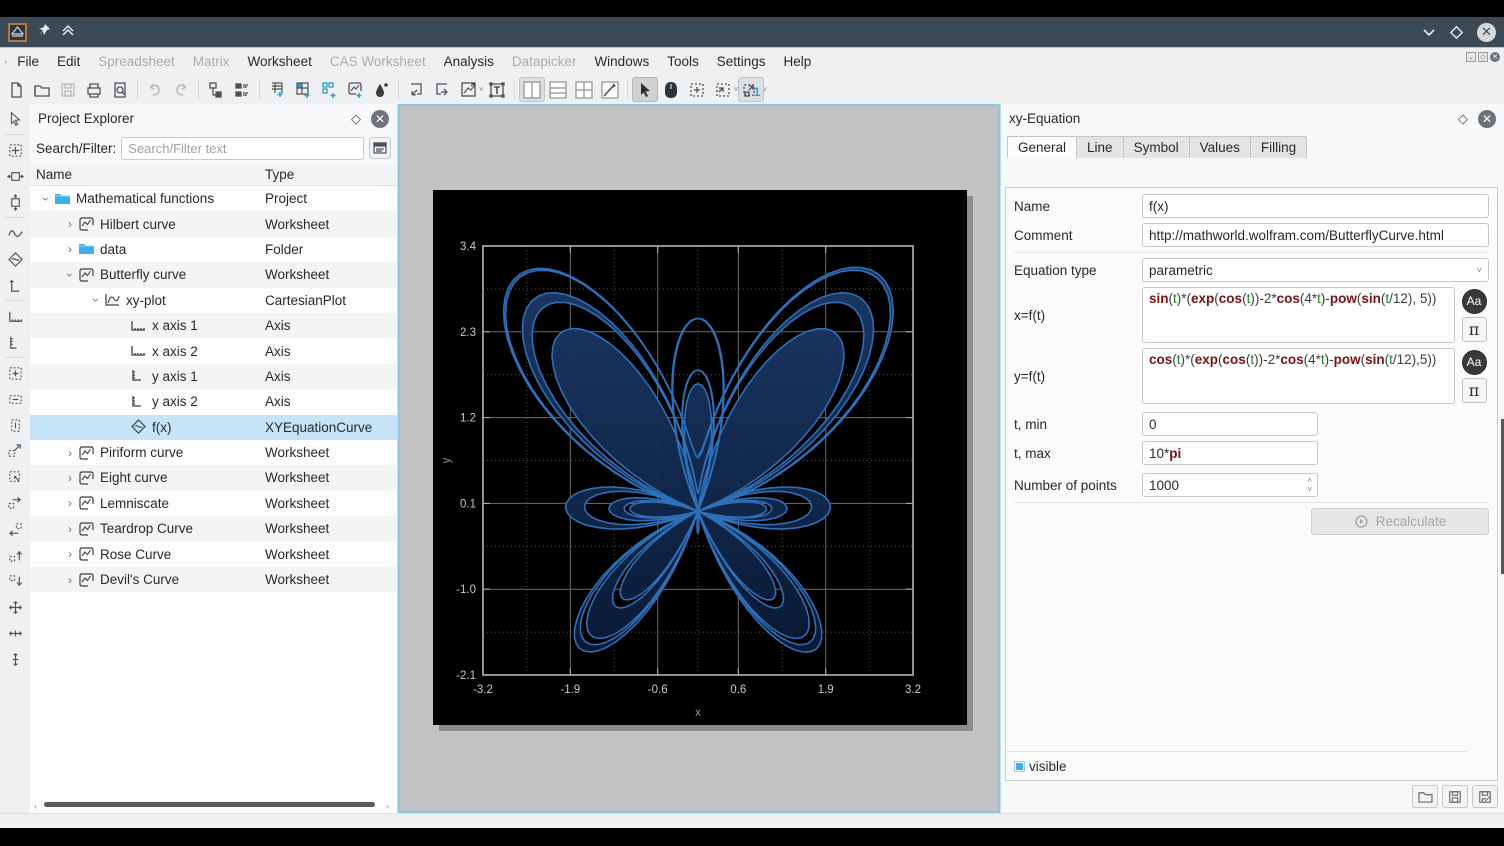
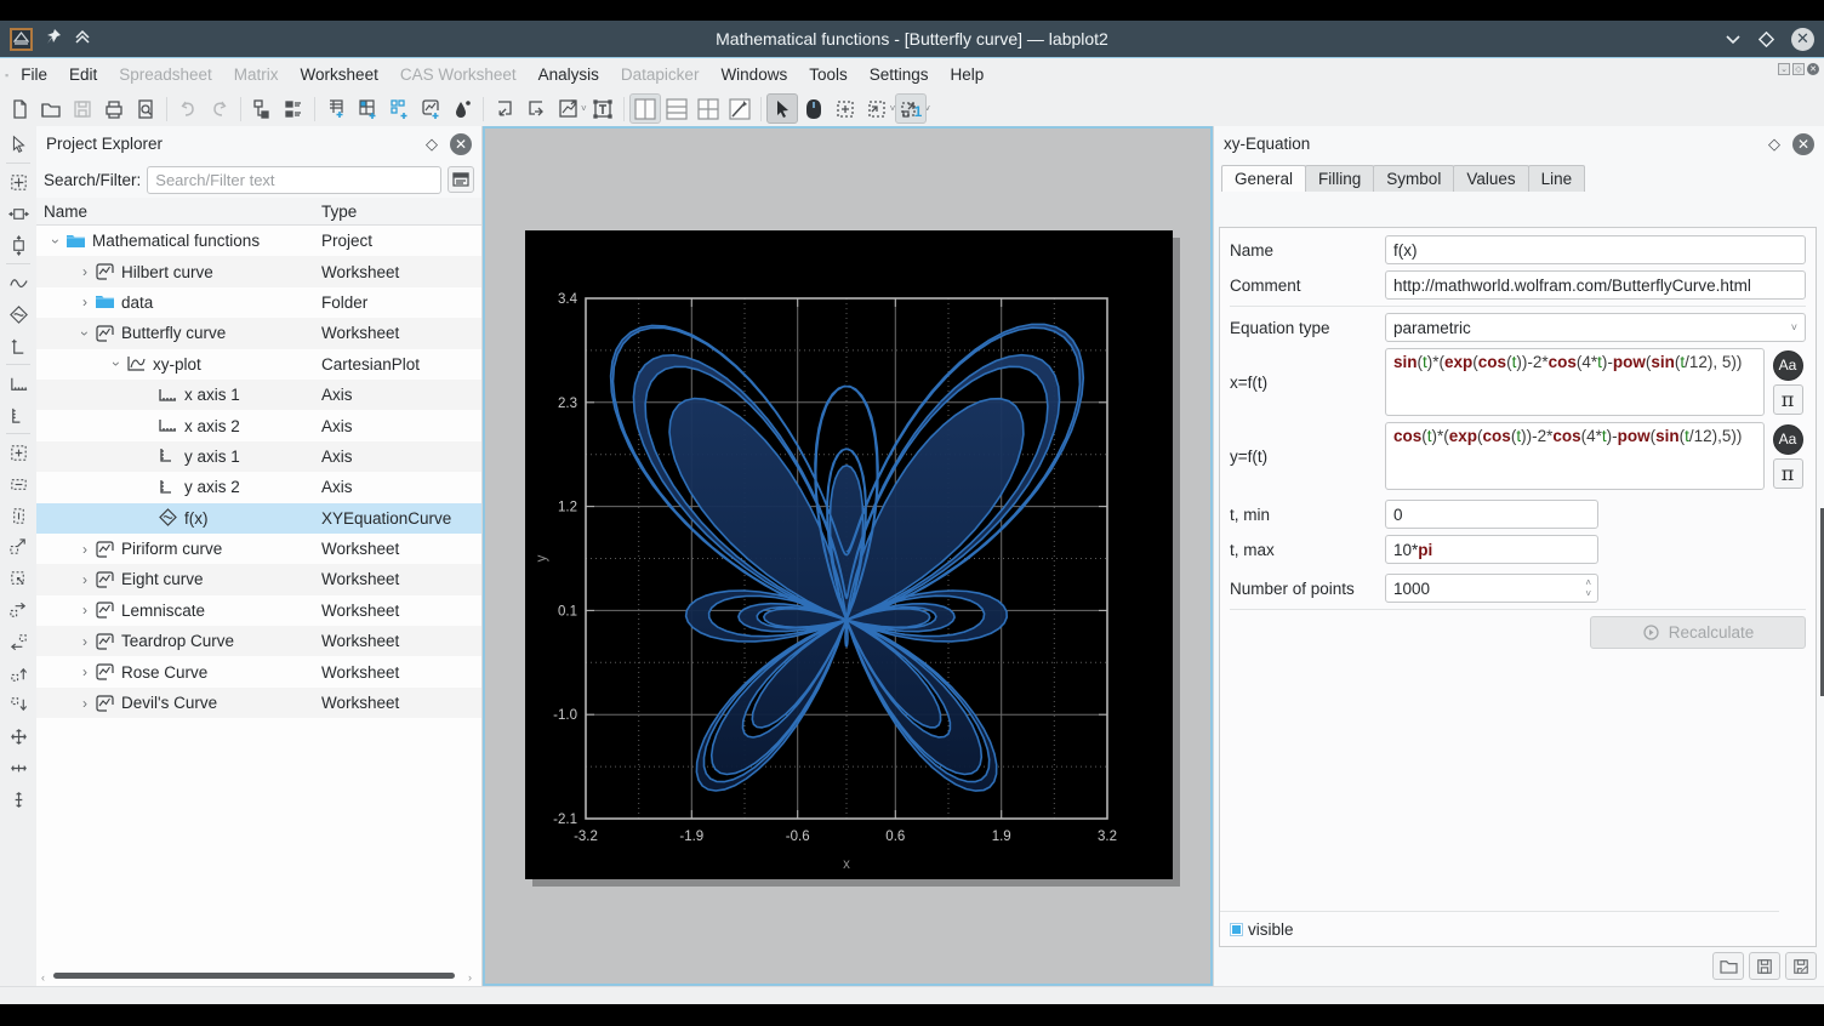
+ Mathematical functions - [Butterfly curve] — labplot2
  ✕
  ▪
  File
  Edit
  Spreadsheet
  Matrix
  Worksheet
  CAS Worksheet
  Analysis
  Datapicker
  Windows
  Tools
  Settings
  Help
  ˅
  ˅
  1
  ˅
  Project Explorer
  ◇
  ✕
  Search/Filter:
  Search/Filter text
  Name
  Type
  Mathematical functions
  Project
  Hilbert curve
  Worksheet
  data
  Folder
  Butterfly curve
  Worksheet
  xy-plot
  CartesianPlot
  x axis 1
  Axis
  x axis 2
  Axis
  y axis 1
  Axis
  y axis 2
  Axis
  f(x)
  XYEquationCurve
  Piriform curve
  Worksheet
  Eight curve
  Worksheet
  Lemniscate
  Worksheet
  Teardrop Curve
  Worksheet
  Rose Curve
  Worksheet
  Devil's Curve
  Worksheet
  ‹
  ›
  -3.2
  -1.9
  -0.6
  0.6
  1.9
  3.2
  3.4
  2.3
  1.2
  0.1
  -1.0
  -2.1
  x
  xy-Equation
  ◇
  ✕
  General
- Line
+ Filling
  Symbol
  Values
- Filling
+ Line
  Name
  f(x)
  Comment
  http://mathworld.wolfram.com/ButterflyCurve.html
  Equation type
  parametric
  ˅
  x=f(t)
  sin(t)*(exp(cos(t))-2*cos(4*t)-pow(sin(t/12), 5))
  Aa
  π
  y=f(t)
  cos(t)*(exp(cos(t))-2*cos(4*t)-pow(sin(t/12),5))
  Aa
  π
  t, min
  0
  t, max
  10*
  pi
  Number of points
  1000
  ˄
  ˅
  Recalculate
  visible
